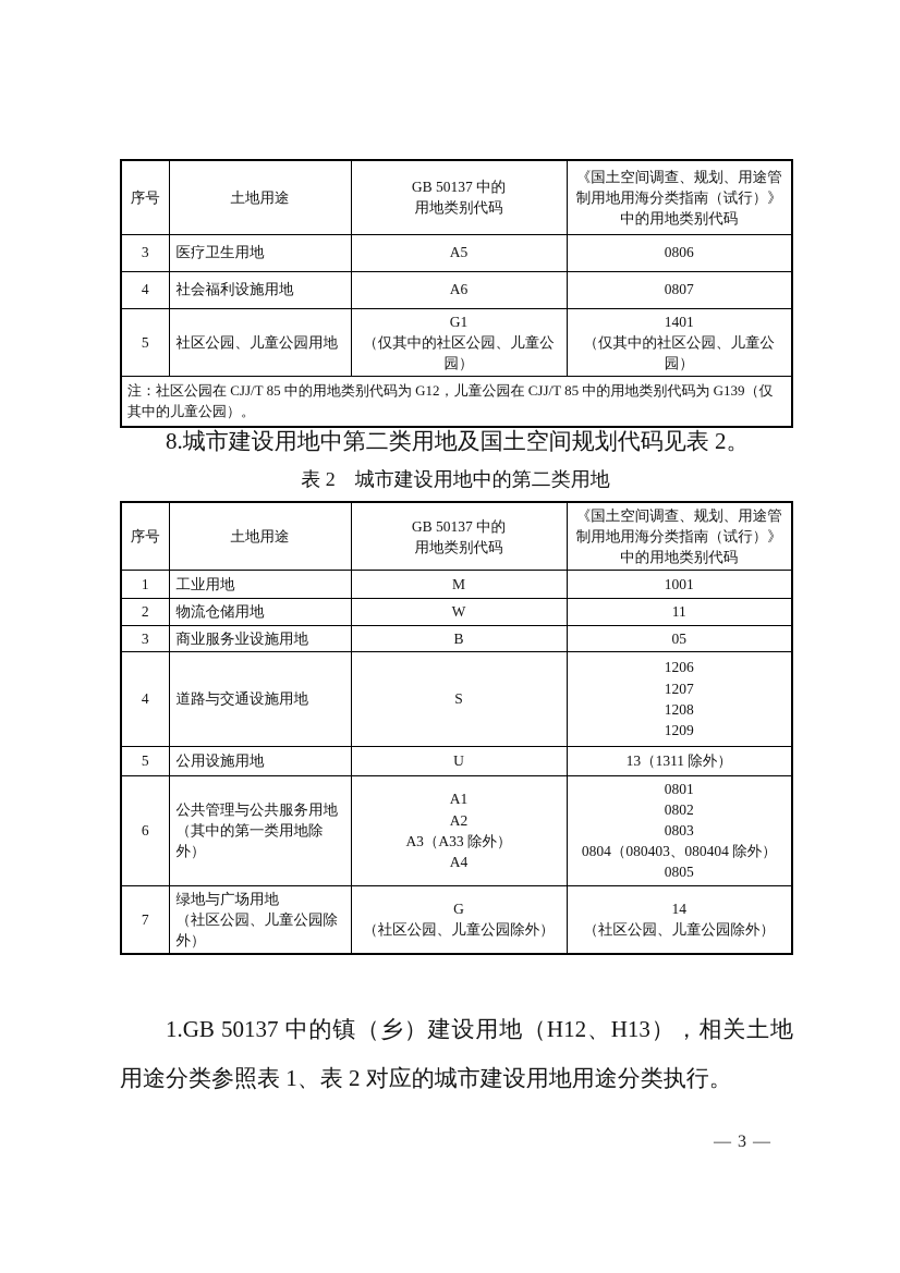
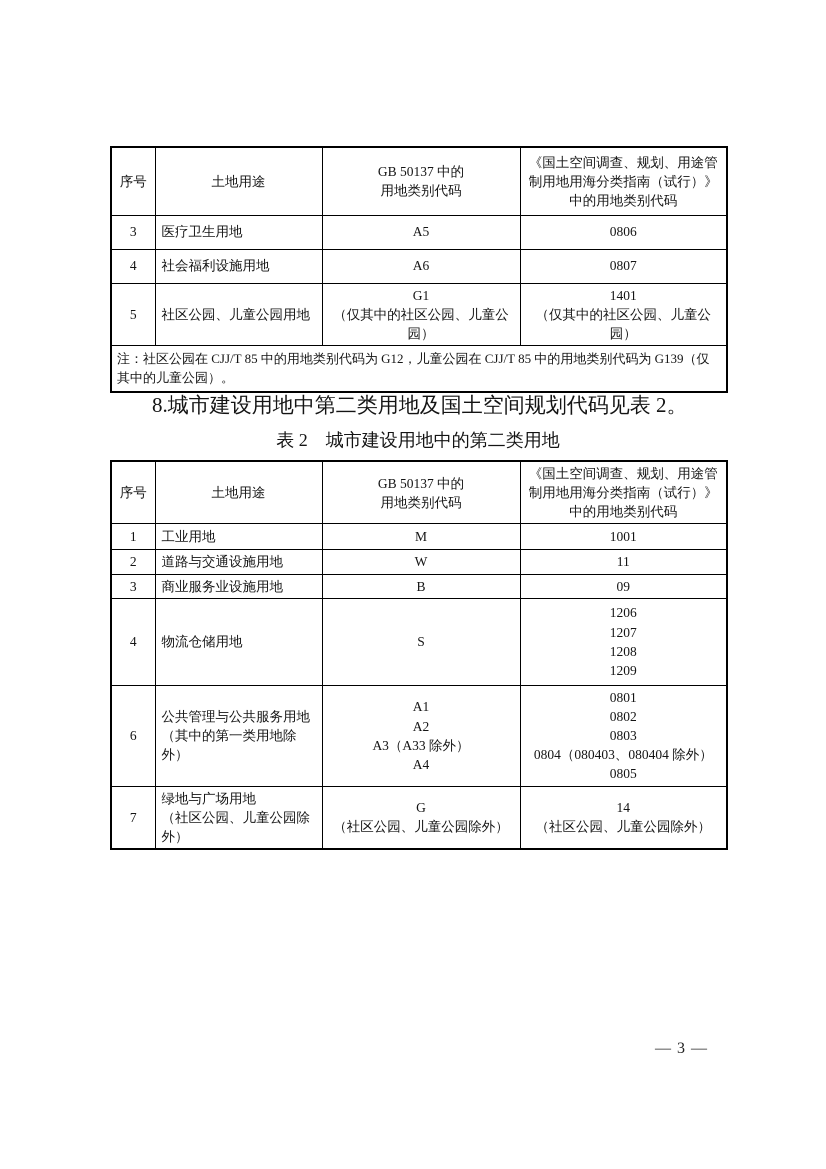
  序号	土地用途	GB 50137 中的 用地类别代码	《国土空间调查、规划、用途管制用地用海分类指南（试行）》中的用地类别代码
  3	医疗卫生用地	A5	0806
  4	社会福利设施用地	A6	0807
  5	社区公园、儿童公园用地	G1 （仅其中的社区公园、儿童公园）	1401 （仅其中的社区公园、儿童公园）
  注：社区公园在 CJJ/T 85 中的用地类别代码为 G12，儿童公园在 CJJ/T 85 中的用地类别代码为 G139（仅其中的儿童公园）。
  8.城市建设用地中第二类用地及国土空间规划代码见表 2。
  表 2 城市建设用地中的第二类用地
  序号	土地用途	GB 50137 中的 用地类别代码	《国土空间调查、规划、用途管制用地用海分类指南（试行）》中的用地类别代码
  1	工业用地	M	1001
- 2	物流仓储用地	W	11
+ 2	道路与交通设施用地	W	11
- 3	商业服务业设施用地	B	05
+ 3	商业服务业设施用地	B	09
- 4	道路与交通设施用地	S	1206 1207 1208 1209
+ 4	物流仓储用地	S	1206 1207 1208 1209
- 5	公用设施用地	U	13（1311 除外）
  6	公共管理与公共服务用地 （其中的第一类用地除外）	A1 A2 A3（A33 除外） A4	0801 0802 0803 0804（080403、080404 除外） 0805
  7	绿地与广场用地 （社区公园、儿童公园除外）	G （社区公园、儿童公园除外）	14 （社区公园、儿童公园除外）
- 1.GB 50137 中的镇（乡）建设用地（H12、H13），相关土地用途分类参照表 1、表 2 对应的城市建设用地用途分类执行。
  — 3 —
